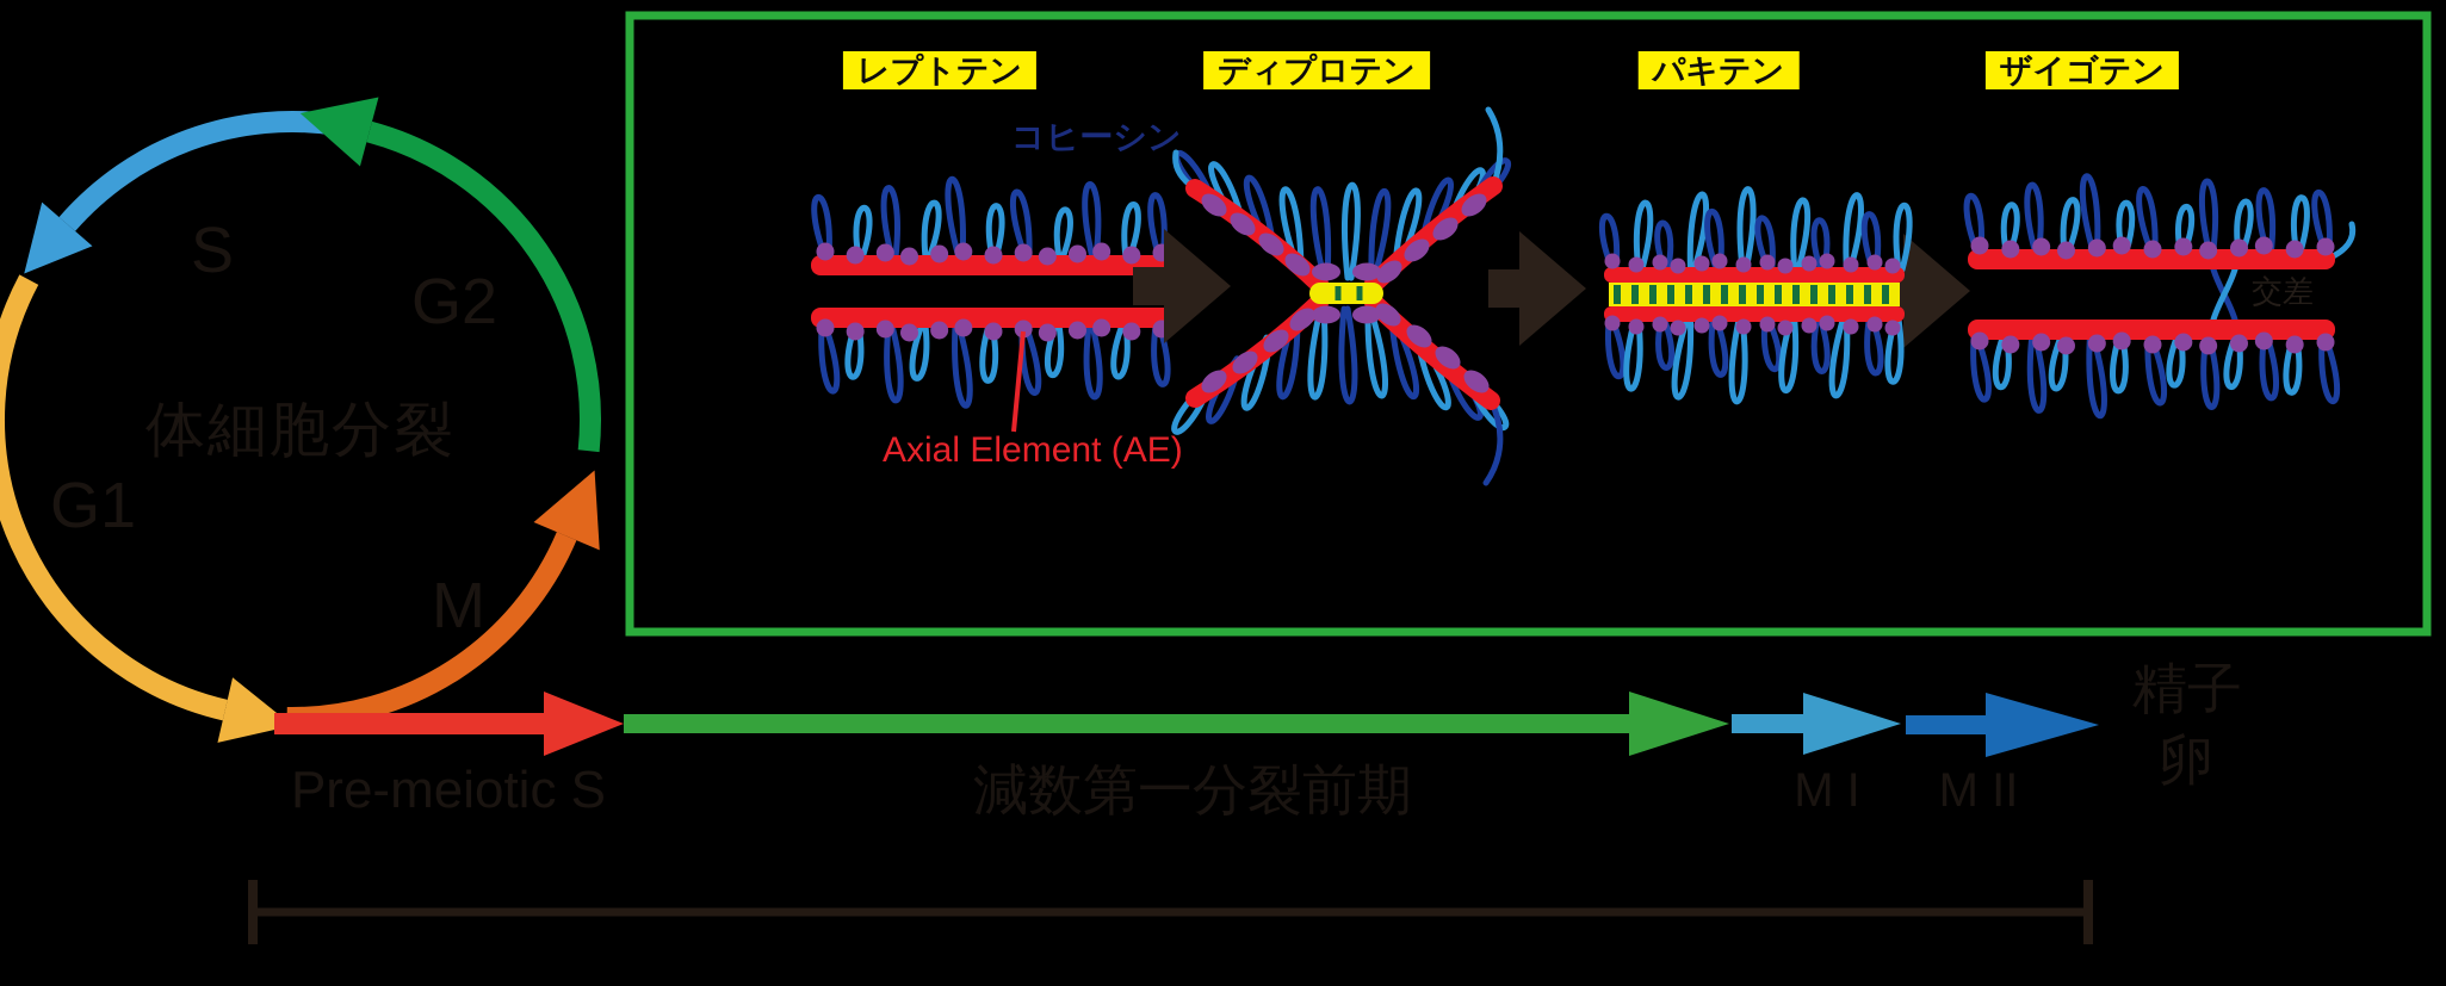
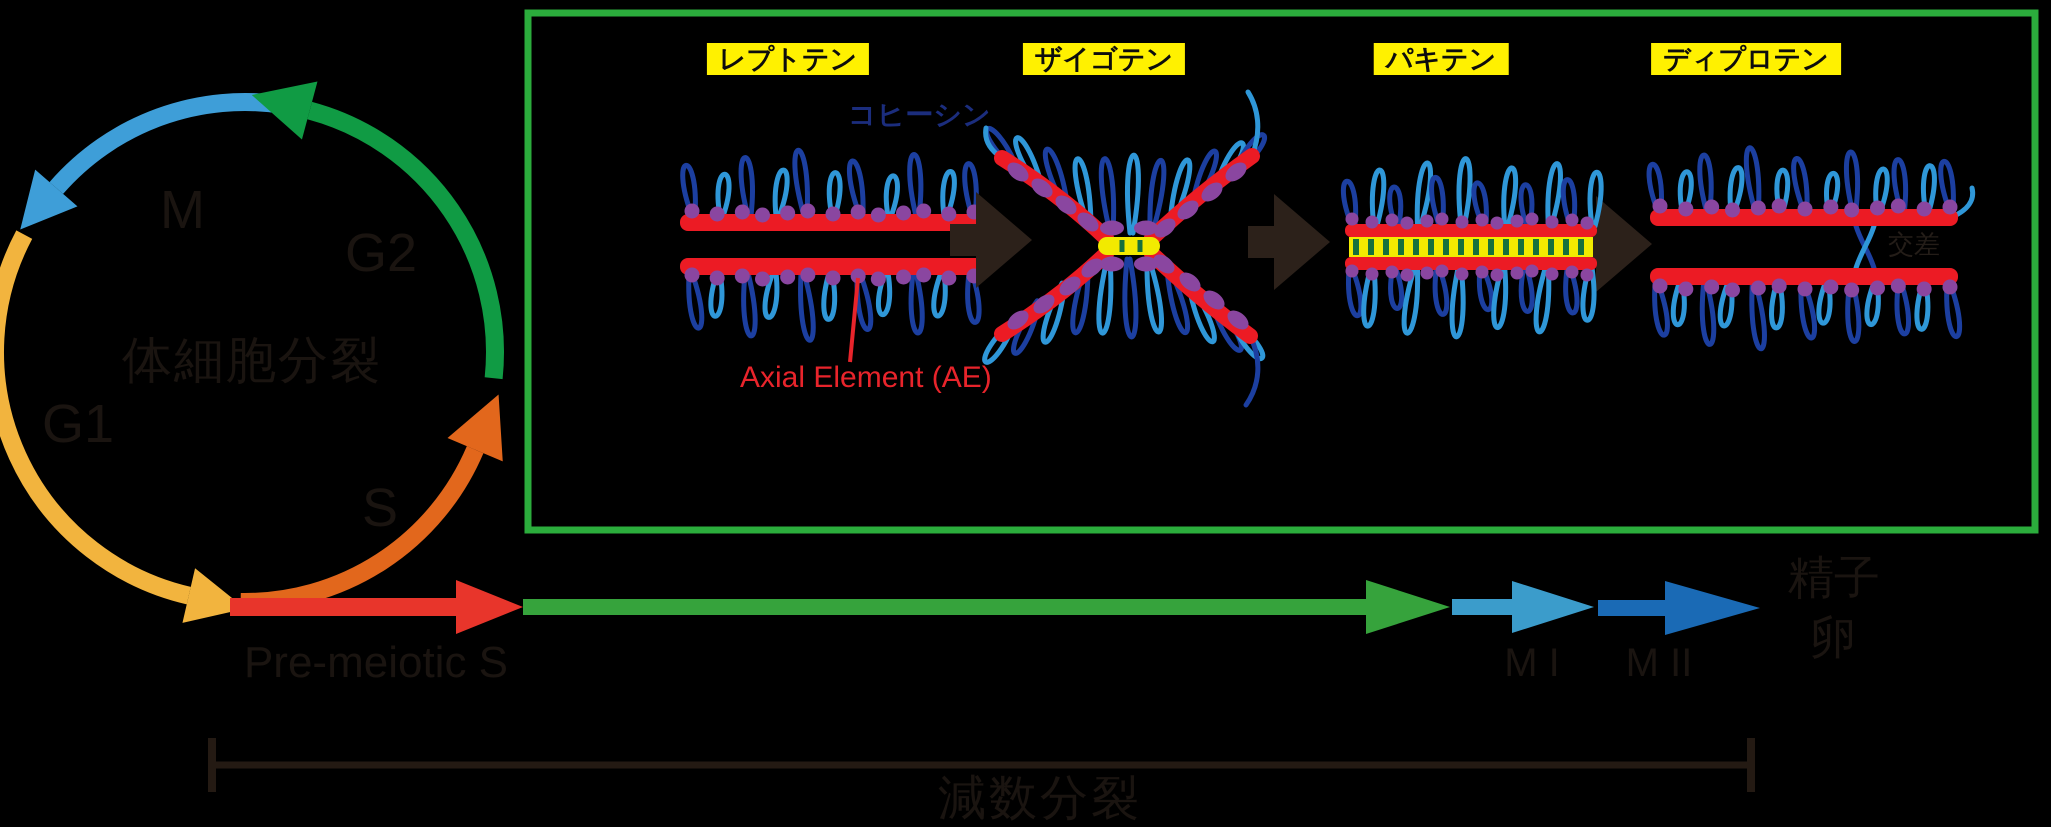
- S
+ M
  G2
  G1
- M
+ S
  体細胞分裂
  レプトテン
- ディプロテン
+ ザイゴテン
  パキテン
- ザイゴテン
+ ディプロテン
  コヒーシン
  Axial Element (AE)
  交差
  Pre-meiotic S
- 減数第一分裂前期
  M I
  M II
  精子
  卵
+ 減数分裂
